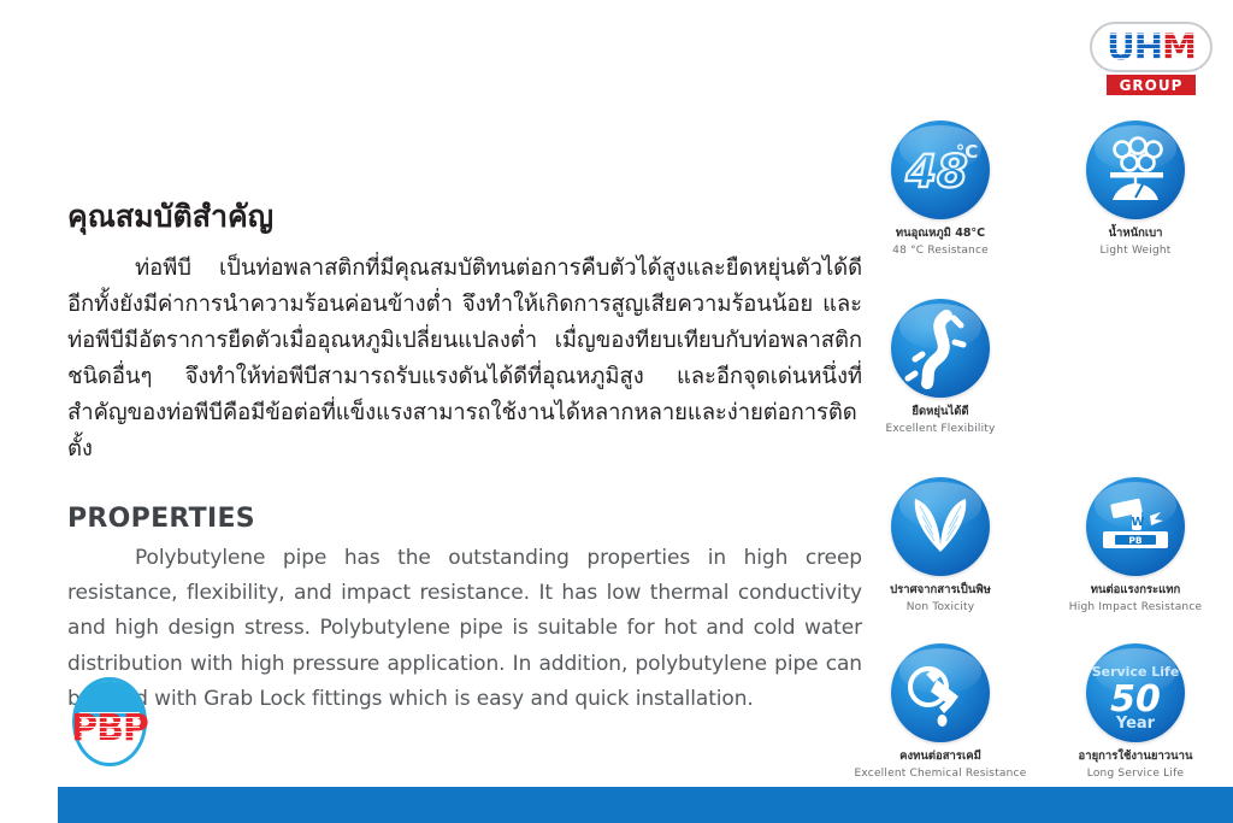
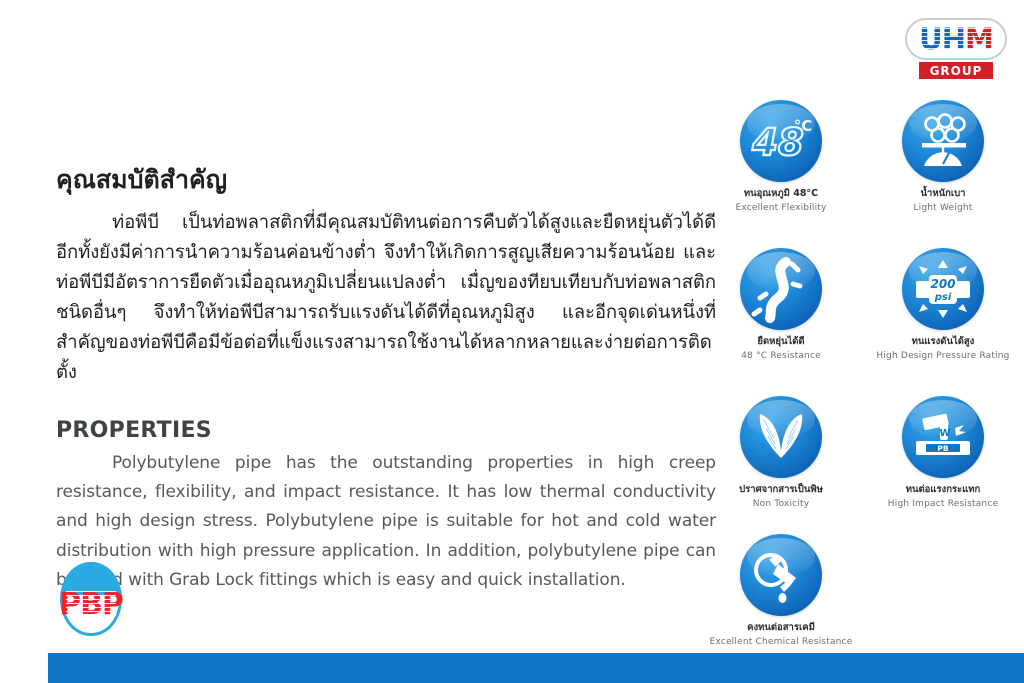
  GROUP
  คุณสมบัติสำคัญ
  ท่อพีบี เป็นท่อพลาสติกที่มีคุณสมบัติทนต่อการคืบตัวได้สูงและยืดหยุ่นตัวได้ดี อีกทั้งยังมีค่าการนำความร้อนค่อนข้างต่ำ จึงทำให้เกิดการสูญเสียความร้อนน้อย และท่อพีบีมีอัตราการยืดตัวเมื่ออุณหภูมิเปลี่ยนแปลงต่ำ เมื่ญของทียบเทียบกับท่อพลาสติกชนิดอื่นๆ จึงทำให้ท่อพีบีสามารถรับแรงดันได้ดีที่อุณหภูมิสูง และอีกจุดเด่นหนึ่งที่สำคัญของท่อพีบีคือมีข้อต่อที่แข็งแรงสามารถใช้งานได้หลากหลายและง่ายต่อการติดตั้ง
  PROPERTIES
  Polybutylene pipe has the outstanding properties in high creep resistance, flexibility, and impact resistance. It has low thermal conductivity and high design stress. Polybutylene pipe is suitable for hot and cold water distribution with high pressure application. In addition, polybutylene pipe can b with Grab Lock fittings which is easy and quick installation.
  48
  °C
  ทนอุณหภูมิ 48°C
- 48 °C Resistance
+ Excellent Flexibility
  น้ำหนักเบา
  Light Weight
  ยืดหยุ่นได้ดี
- Excellent Flexibility
+ 48 °C Resistance
+ 200
+ psi
+ ทนแรงดันได้สูง
+ High Design Pressure Rating
  ปราศจากสารเป็นพิษ
  Non Toxicity
  PB
  W
  ทนต่อแรงกระแทก
  High Impact Resistance
  คงทนต่อสารเคมี
  Excellent Chemical Resistance
- Service Life
- 50
- Year
- อายุการใช้งานยาวนาน
- Long Service Life
